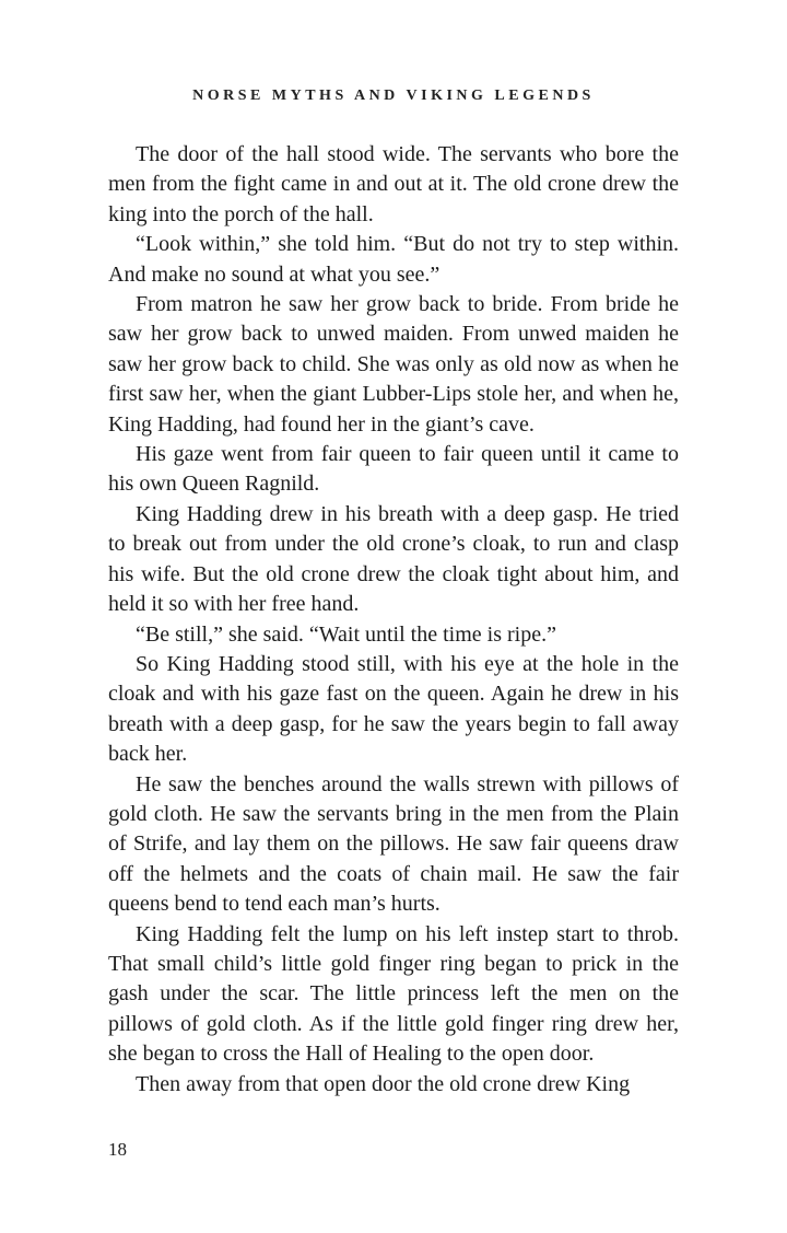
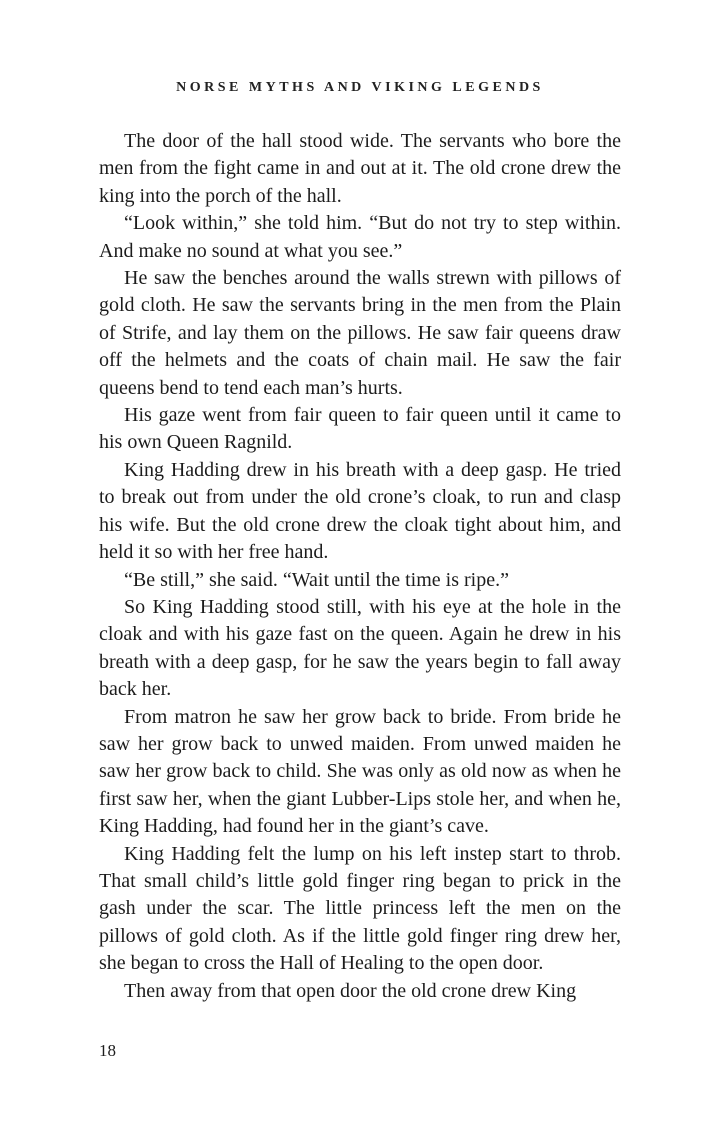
  NORSE MYTHS AND VIKING LEGENDS
  The door of the hall stood wide. The servants who bore the men from the fight came in and out at it. The old crone drew the king into the porch of the hall.
  “Look within,” she told him. “But do not try to step within. And make no sound at what you see.”
- From matron he saw her grow back to bride. From bride he saw her grow back to unwed maiden. From unwed maiden he saw her grow back to child. She was only as old now as when he first saw her, when the giant Lubber-Lips stole her, and when he, King Hadding, had found her in the giant’s cave.
+ He saw the benches around the walls strewn with pillows of gold cloth. He saw the servants bring in the men from the Plain of Strife, and lay them on the pillows. He saw fair queens draw off the helmets and the coats of chain mail. He saw the fair queens bend to tend each man’s hurts.
  His gaze went from fair queen to fair queen until it came to his own Queen Ragnild.
  King Hadding drew in his breath with a deep gasp. He tried to break out from under the old crone’s cloak, to run and clasp his wife. But the old crone drew the cloak tight about him, and held it so with her free hand.
  “Be still,” she said. “Wait until the time is ripe.”
  So King Hadding stood still, with his eye at the hole in the cloak and with his gaze fast on the queen. Again he drew in his breath with a deep gasp, for he saw the years begin to fall away back her.
- He saw the benches around the walls strewn with pillows of gold cloth. He saw the servants bring in the men from the Plain of Strife, and lay them on the pillows. He saw fair queens draw off the helmets and the coats of chain mail. He saw the fair queens bend to tend each man’s hurts.
+ From matron he saw her grow back to bride. From bride he saw her grow back to unwed maiden. From unwed maiden he saw her grow back to child. She was only as old now as when he first saw her, when the giant Lubber-Lips stole her, and when he, King Hadding, had found her in the giant’s cave.
  King Hadding felt the lump on his left instep start to throb. That small child’s little gold finger ring began to prick in the gash under the scar. The little princess left the men on the pillows of gold cloth. As if the little gold finger ring drew her, she began to cross the Hall of Healing to the open door.
  Then away from that open door the old crone drew King
  18
